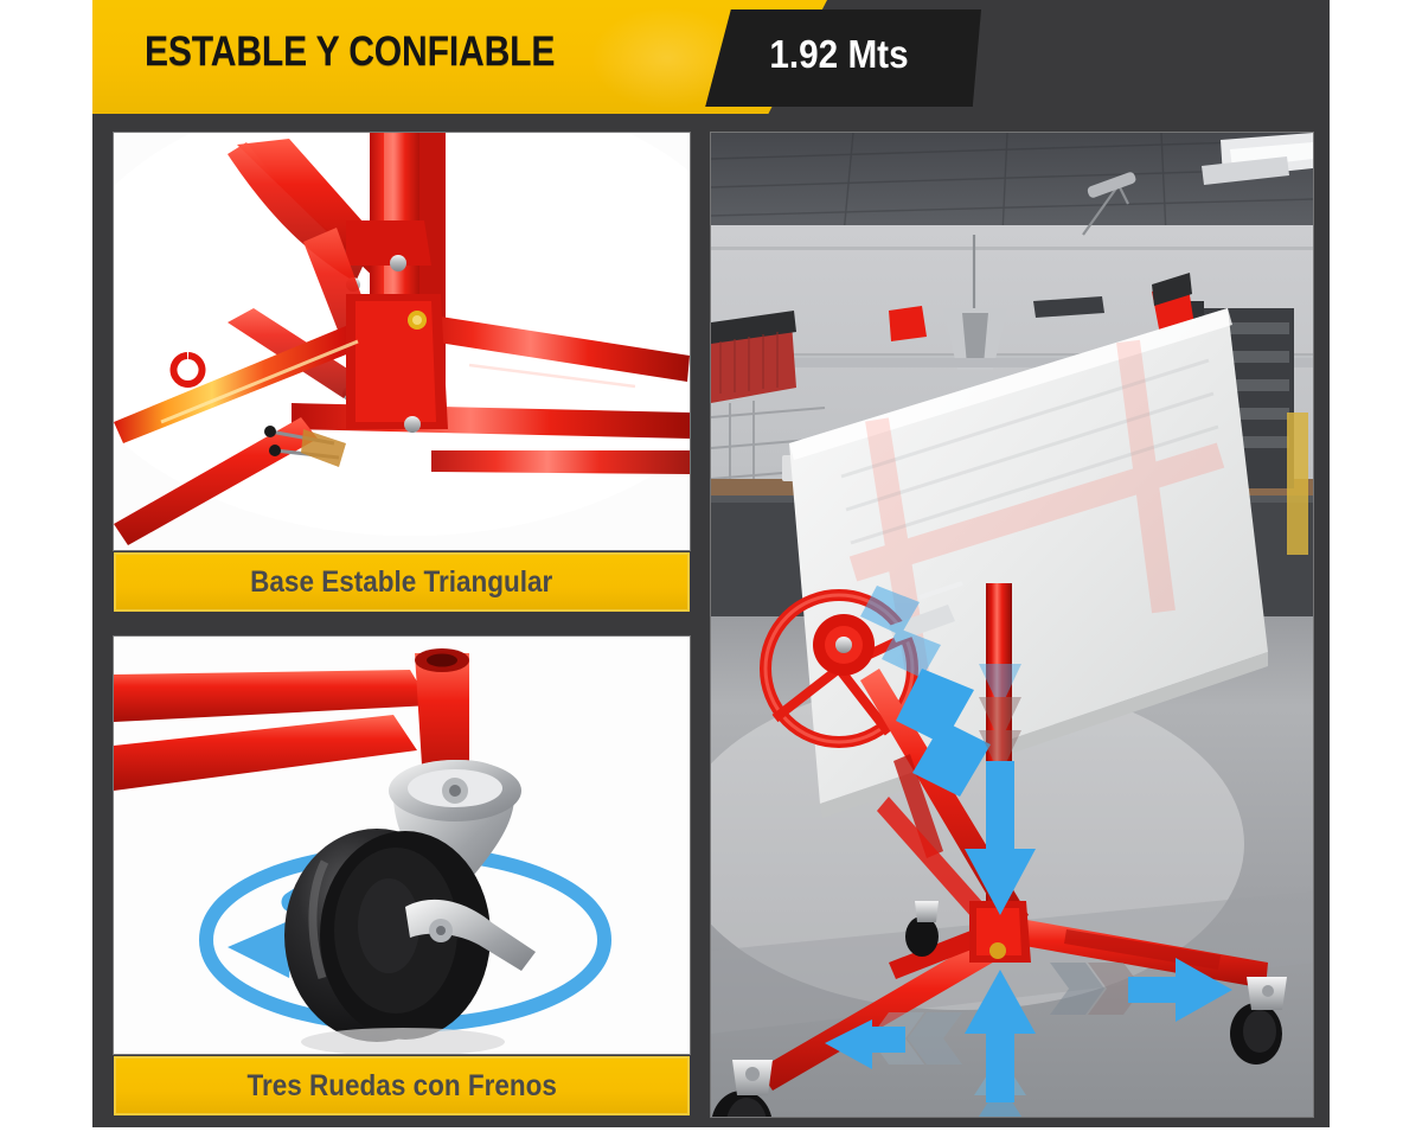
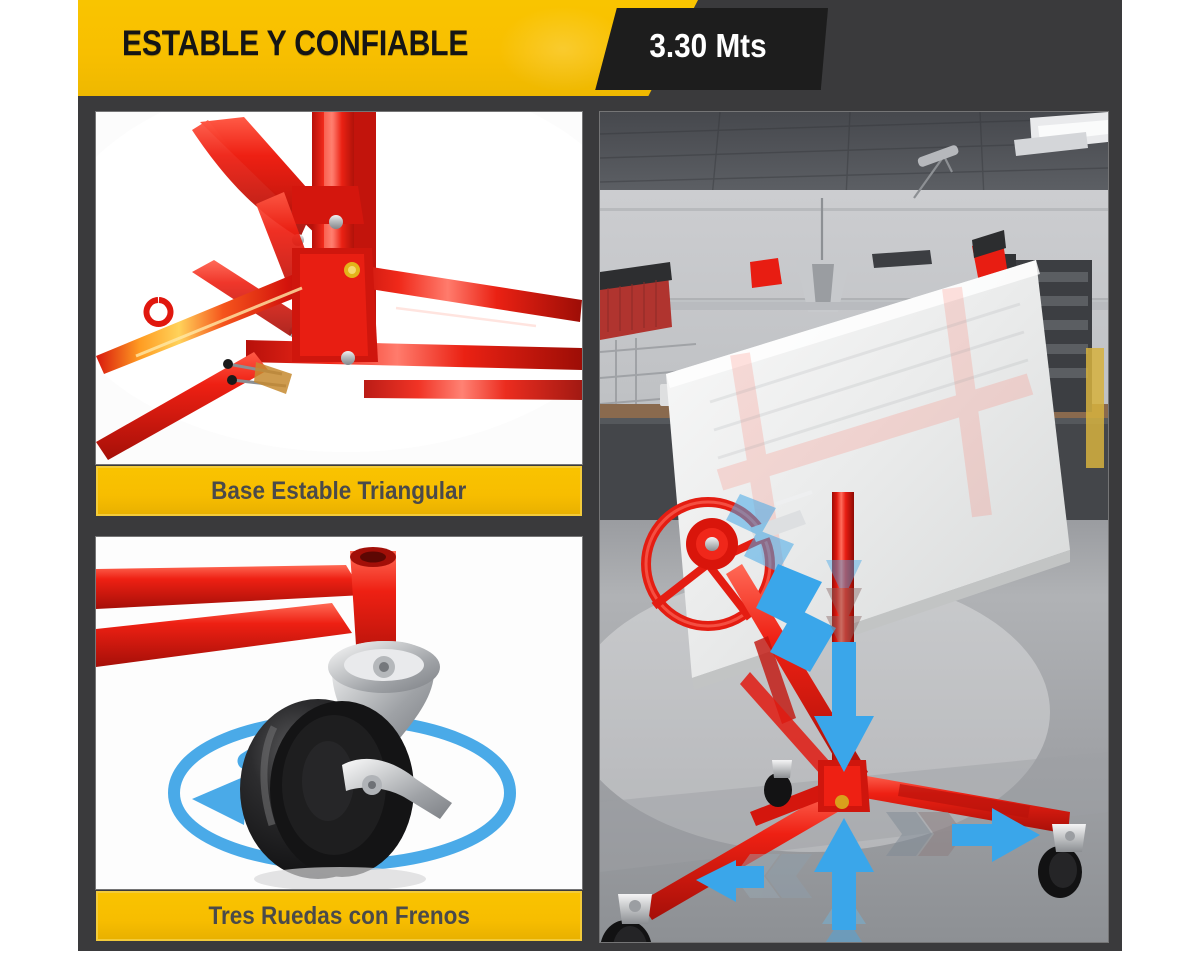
  ESTABLE Y CONFIABLE
- 1.92 Mts
+ 3.30 Mts
  Base Estable Triangular
  Tres Ruedas con Frenos
